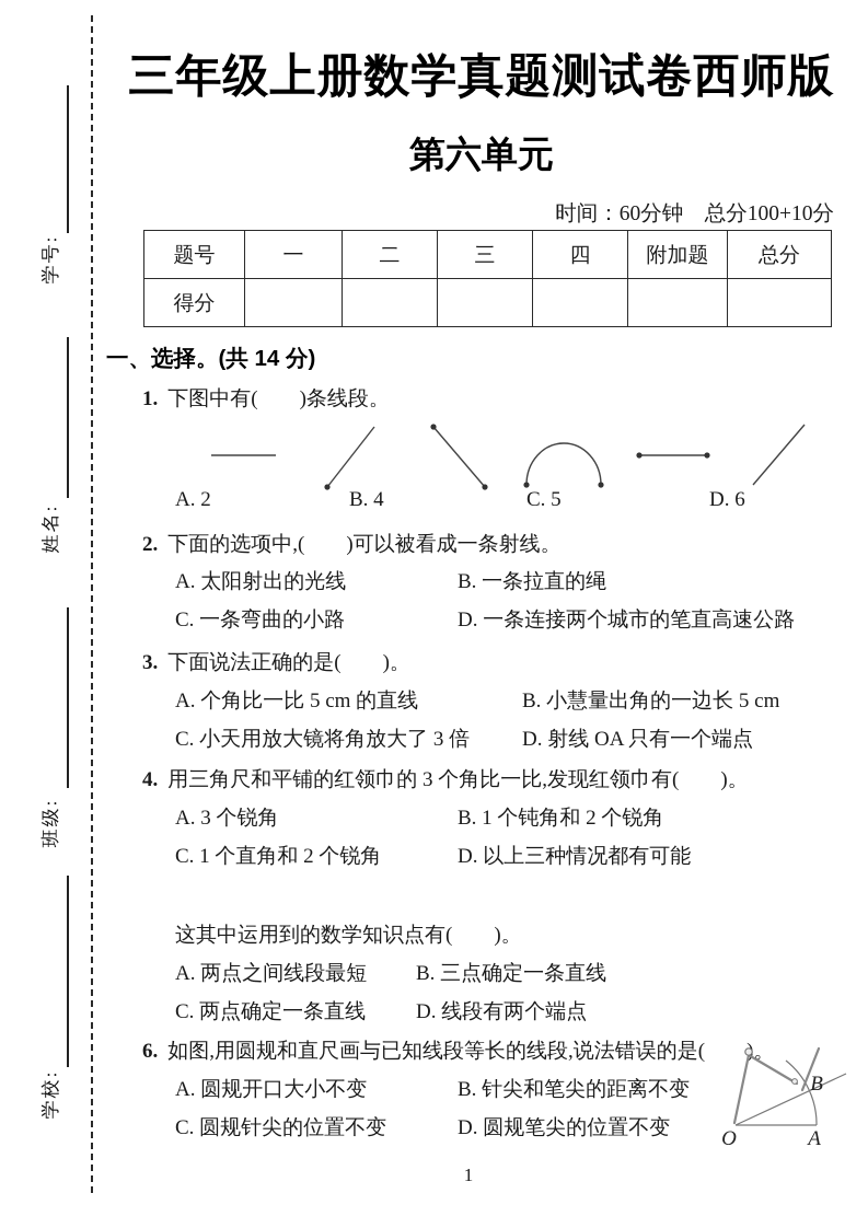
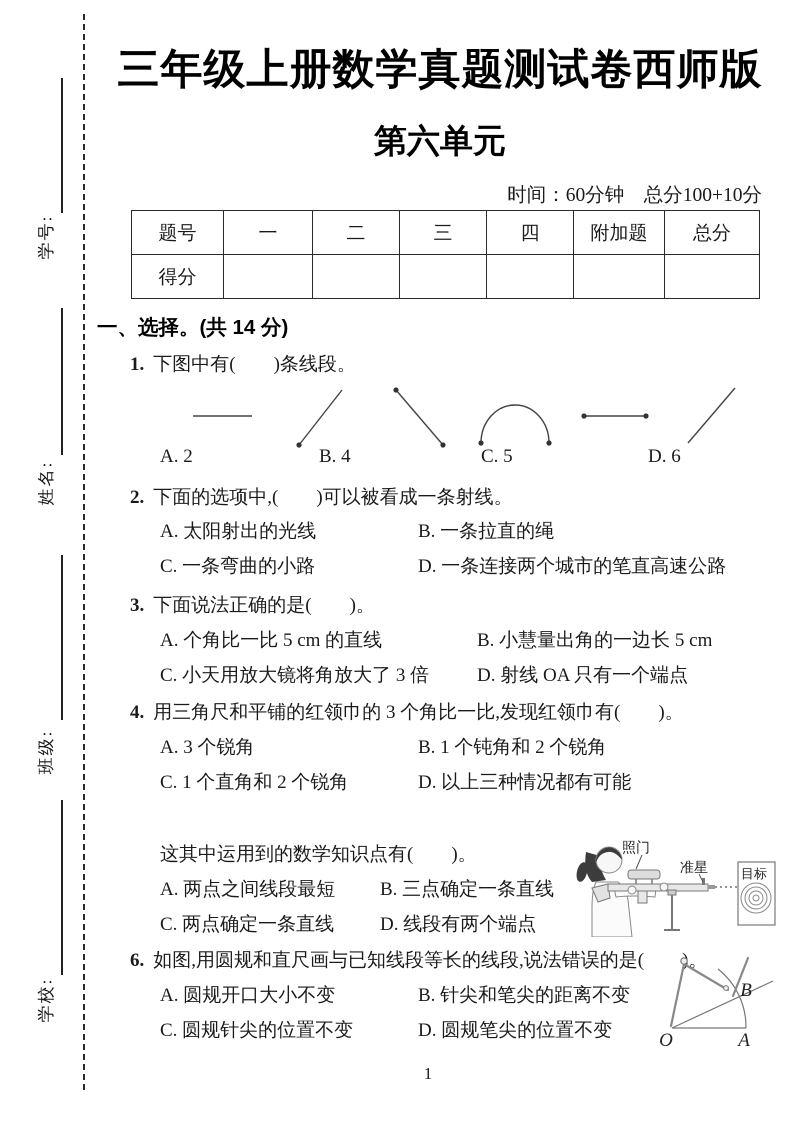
  三年级上册数学真题测试卷西师版
  第六单元
  时间：60分钟 总分100+10分
  题号	一	二	三	四	附加题	总分
  得分
  一、选择。(共 14 分)
  1. 下图中有( )条线段。
  A. 2
  B. 4
  C. 5
  D. 6
  2. 下面的选项中,( )可以被看成一条射线。
  A. 太阳射出的光线
  B. 一条拉直的绳
  C. 一条弯曲的小路
  D. 一条连接两个城市的笔直高速公路
  3. 下面说法正确的是( )。
  A. 个角比一比 5 cm 的直线
  B. 小慧量出角的一边长 5 cm
  C. 小天用放大镜将角放大了 3 倍
  D. 射线 OA 只有一个端点
  4. 用三角尺和平铺的红领巾的 3 个角比一比,发现红领巾有( )。
  A. 3 个锐角
  B. 1 个钝角和 2 个锐角
  C. 1 个直角和 2 个锐角
  D. 以上三种情况都有可能
  这其中运用到的数学知识点有( )。
  A. 两点之间线段最短
  B. 三点确定一条直线
  C. 两点确定一条直线
  D. 线段有两个端点
+ 目标
+ 照门
+ 准星
  6. 如图,用圆规和直尺画与已知线段等长的线段,说法错误的是(。
  A. 圆规开口大小不变
  B. 针尖和笔尖的距离不变
  C. 圆规针尖的位置不变
  D. 圆规笔尖的位置不变
  O
  A
  B
  1
